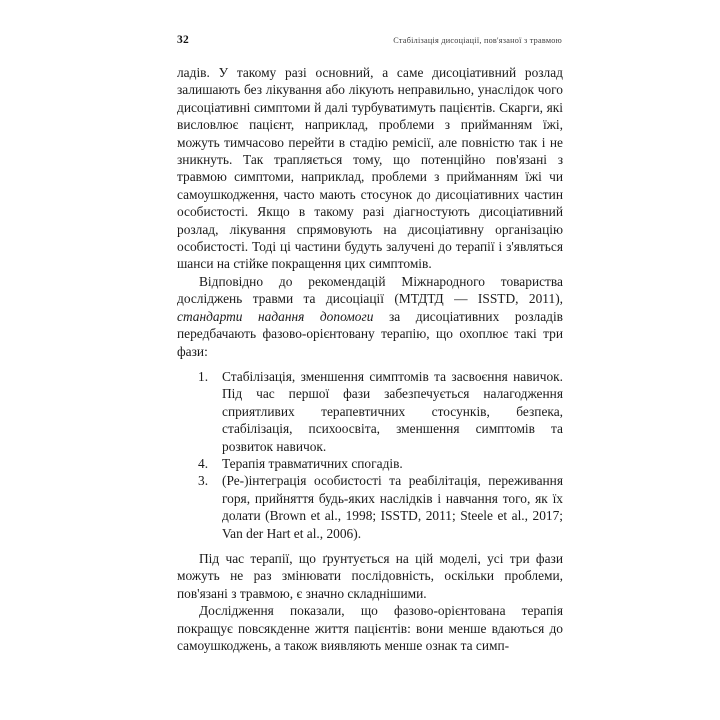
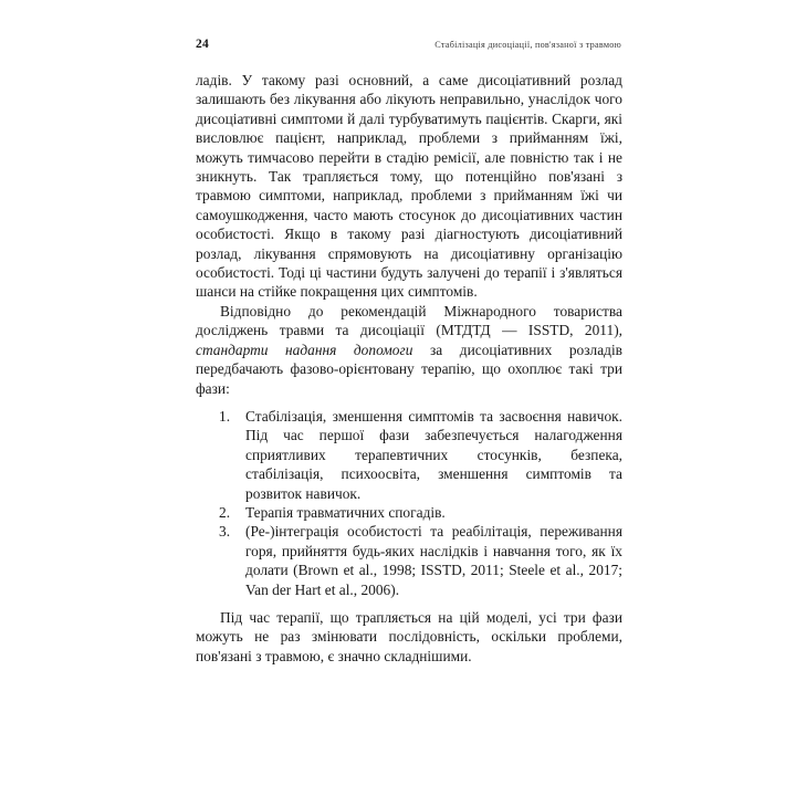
- 32
+ 24
  Стабілізація дисоціації, пов'язаної з травмою
  ладів. У такому разі основний, а саме дисоціативний розлад залишають без лікування або лікують неправильно, унаслідок чого дисоціативні симптоми й далі турбуватимуть пацієнтів. Скарги, які висловлює пацієнт, наприклад, проблеми з прийманням їжі, можуть тимчасово перейти в стадію ремісії, але повністю так і не зникнуть. Так трапляється тому, що потенційно пов'язані з травмою симптоми, наприклад, проблеми з прийманням їжі чи самоушкодження, часто мають стосунок до дисоціативних частин особистості. Якщо в такому разі діагностують дисоціативний розлад, лікування спрямовують на дисоціативну організацію особистості. Тоді ці частини будуть залучені до терапії і з'являться шанси на стійке покращення цих симптомів.
  Відповідно до рекомендацій Міжнародного товариства досліджень травми та дисоціації (МТДТД — ISSTD, 2011), стандарти надання допомоги за дисоціативних розладів передбачають фазово-орієнтовану терапію, що охоплює такі три фази:
  1.
  Стабілізація, зменшення симптомів та засвоєння навичок. Під час першої фази забезпечується налагодження сприятливих терапевтичних стосунків, безпека, стабілізація, психоосвіта, зменшення симптомів та розвиток навичок.
- 4.
+ 2.
  Терапія травматичних спогадів.
  3.
  (Ре-)інтеграція особистості та реабілітація, переживання горя, прийняття будь-яких наслідків і навчання того, як їх долати (Brown et al., 1998; ISSTD, 2011; Steele et al., 2017; Van der Hart et al., 2006).
- Під час терапії, що ґрунтується на цій моделі, усі три фази можуть не раз змінювати послідовність, оскільки проблеми, пов'язані з травмою, є значно складнішими.
+ Під час терапії, що трапляється на цій моделі, усі три фази можуть не раз змінювати послідовність, оскільки проблеми, пов'язані з травмою, є значно складнішими.
- Дослідження показали, що фазово-орієнтована терапія покращує повсякденне життя пацієнтів: вони менше вдаються до самоушкоджень, а також виявляють менше ознак та симп-
